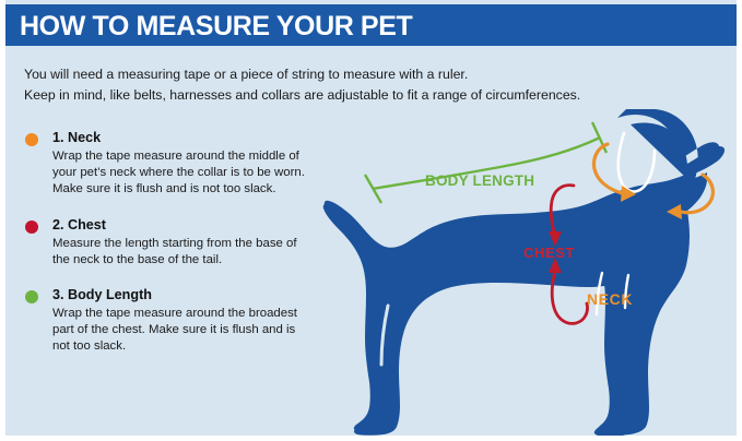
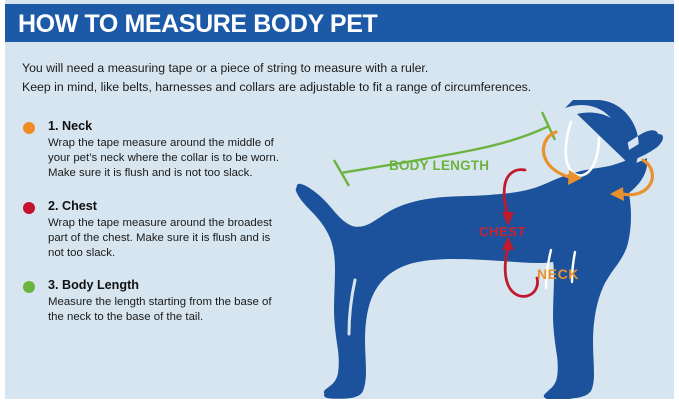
- HOW TO MEASURE YOUR PET
+ HOW TO MEASURE BODY PET
  You will need a measuring tape or a piece of string to measure with a ruler.
  Keep in mind, like belts, harnesses and collars are adjustable to fit a range of circumferences.
  1. Neck
  Wrap the tape measure around the middle of your pet’s neck where the collar is to be worn. Make sure it is flush and is not too slack.
  2. Chest
- Measure the length starting from the base of the neck to the base of the tail.
+ Wrap the tape measure around the broadest part of the chest. Make sure it is flush and is not too slack.
  3. Body Length
- Wrap the tape measure around the broadest part of the chest. Make sure it is flush and is not too slack.
+ Measure the length starting from the base of the neck to the base of the tail.
  BODY LENGTH
  NECK
  CHEST
